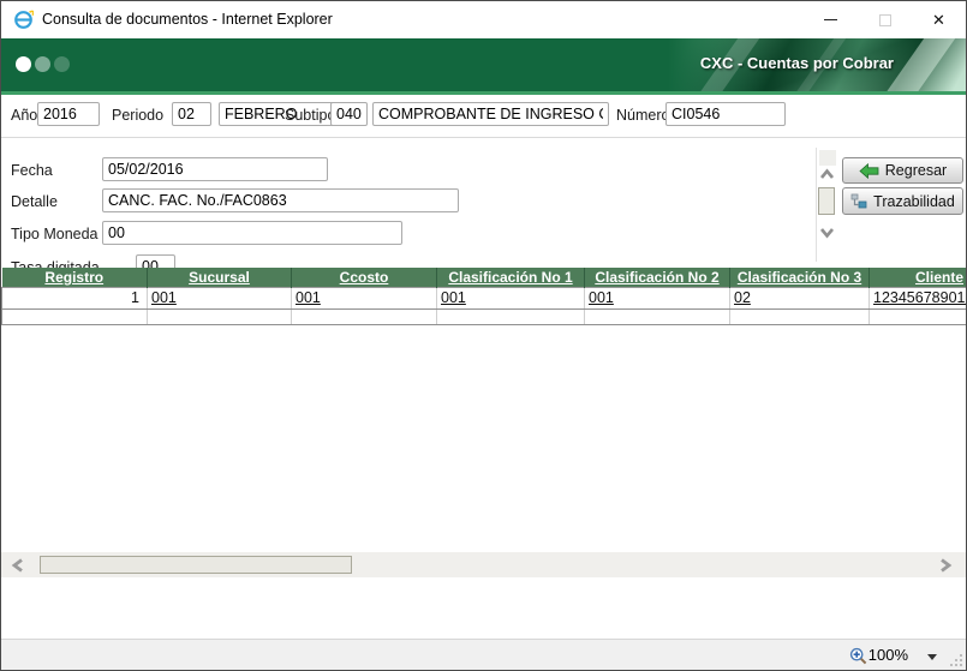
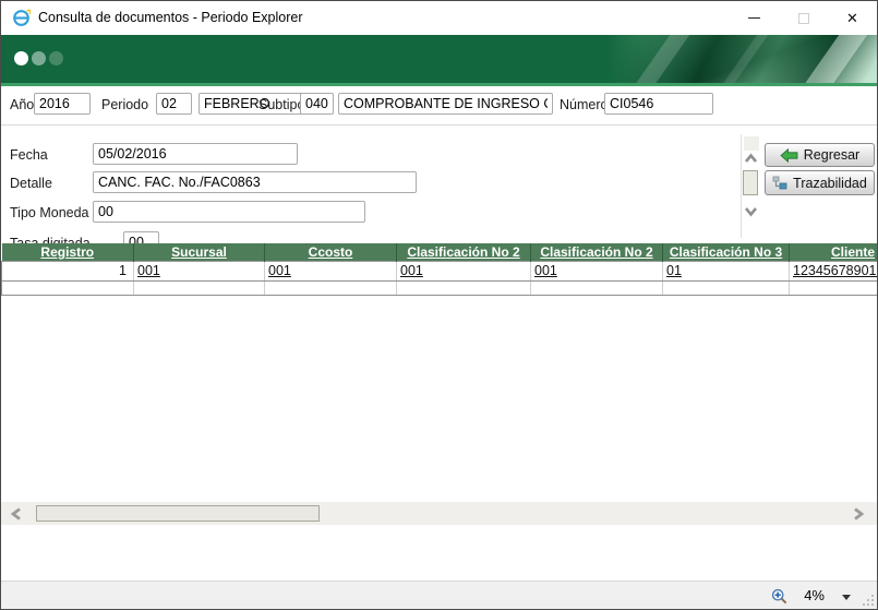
- Consulta de documentos - Internet Explorer
+ Consulta de documentos - Periodo Explorer
  ✕
- CXC - Cuentas por Cobrar
  Año
  2016
  Periodo
  02
  FEBRERO
  Subtip
  040
  COMPROBANTE DE INGRESO
  Númer
  CI0546
  Fecha
  05/02/2016
  Detalle
  CANC. FAC. No./FAC0863
  Tipo Moneda
  00
  00
  Regresar
  Trazabilidad
- Registro	Sucursal	Ccosto	Clasificación No 1	Clasificación No 2	Clasificación No 3	Cliente
+ Registro	Sucursal	Ccosto	Clasificación No 2	Clasificación No 2	Clasificación No 3	Cliente
- 1	001	001	001	001	02	12345678901
+ 1	001	001	001	001	01	12345678901
- 100%
+ 4%
